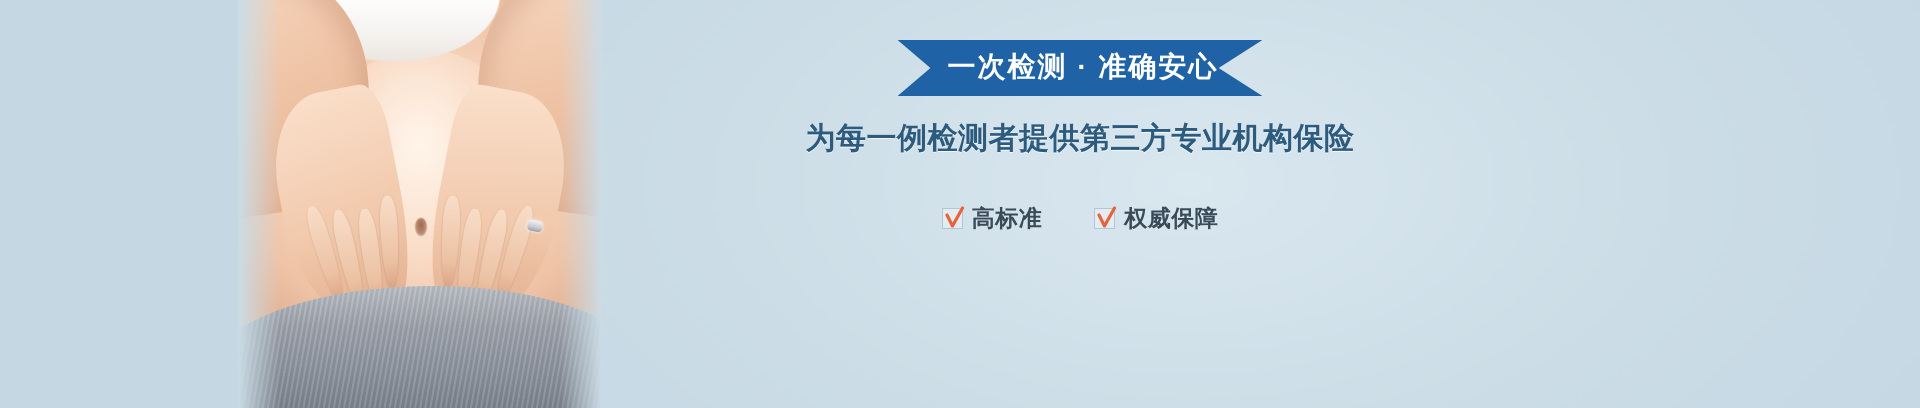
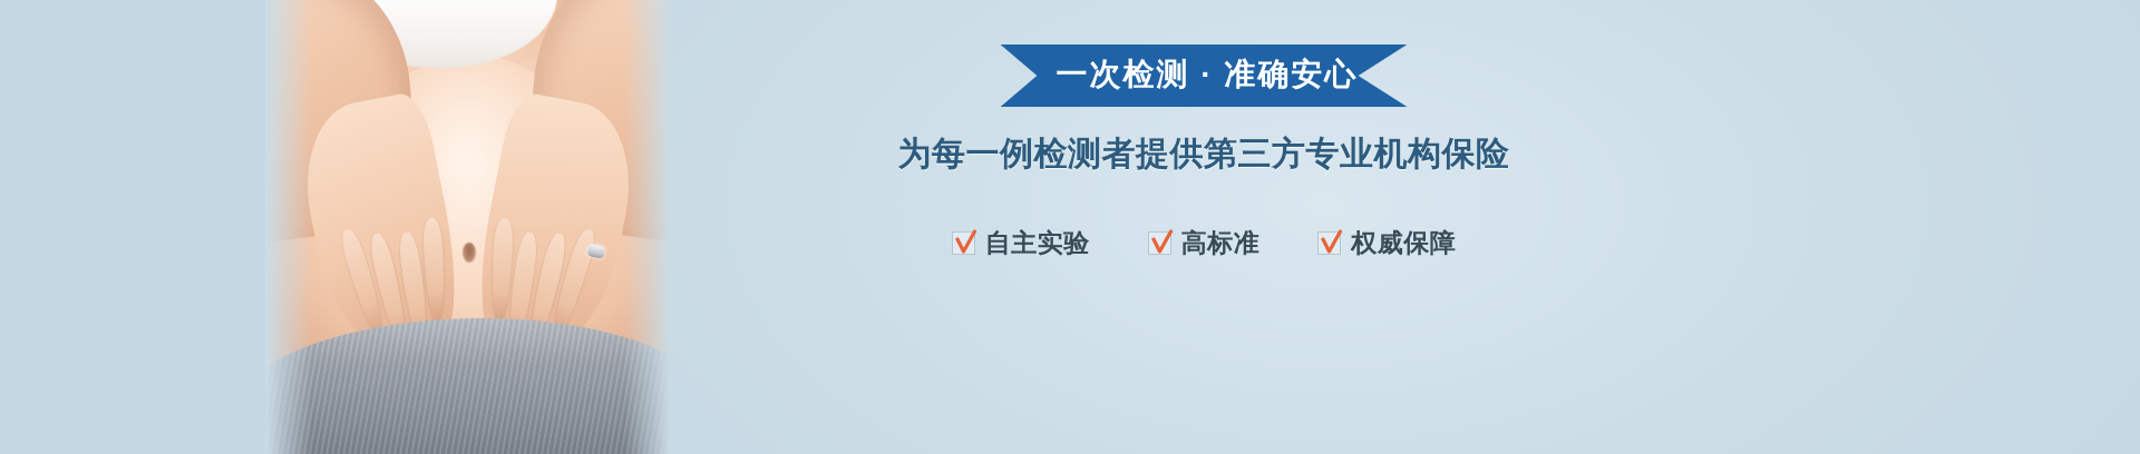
  一次检测 · 准确安心
  为每一例检测者提供第三方专业机构保险
+ 自主实验
  高标准
  权威保障
